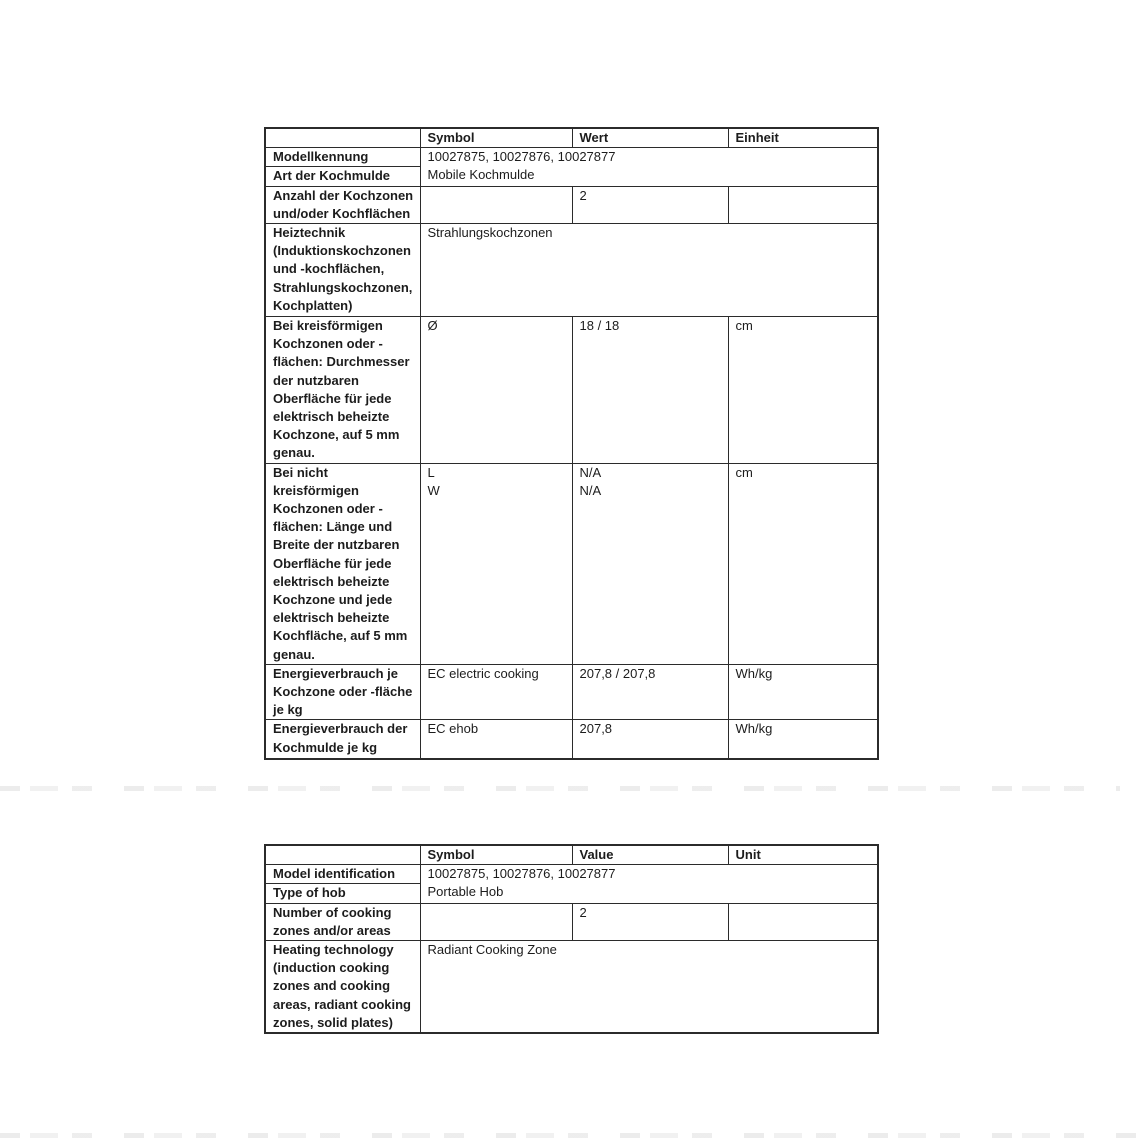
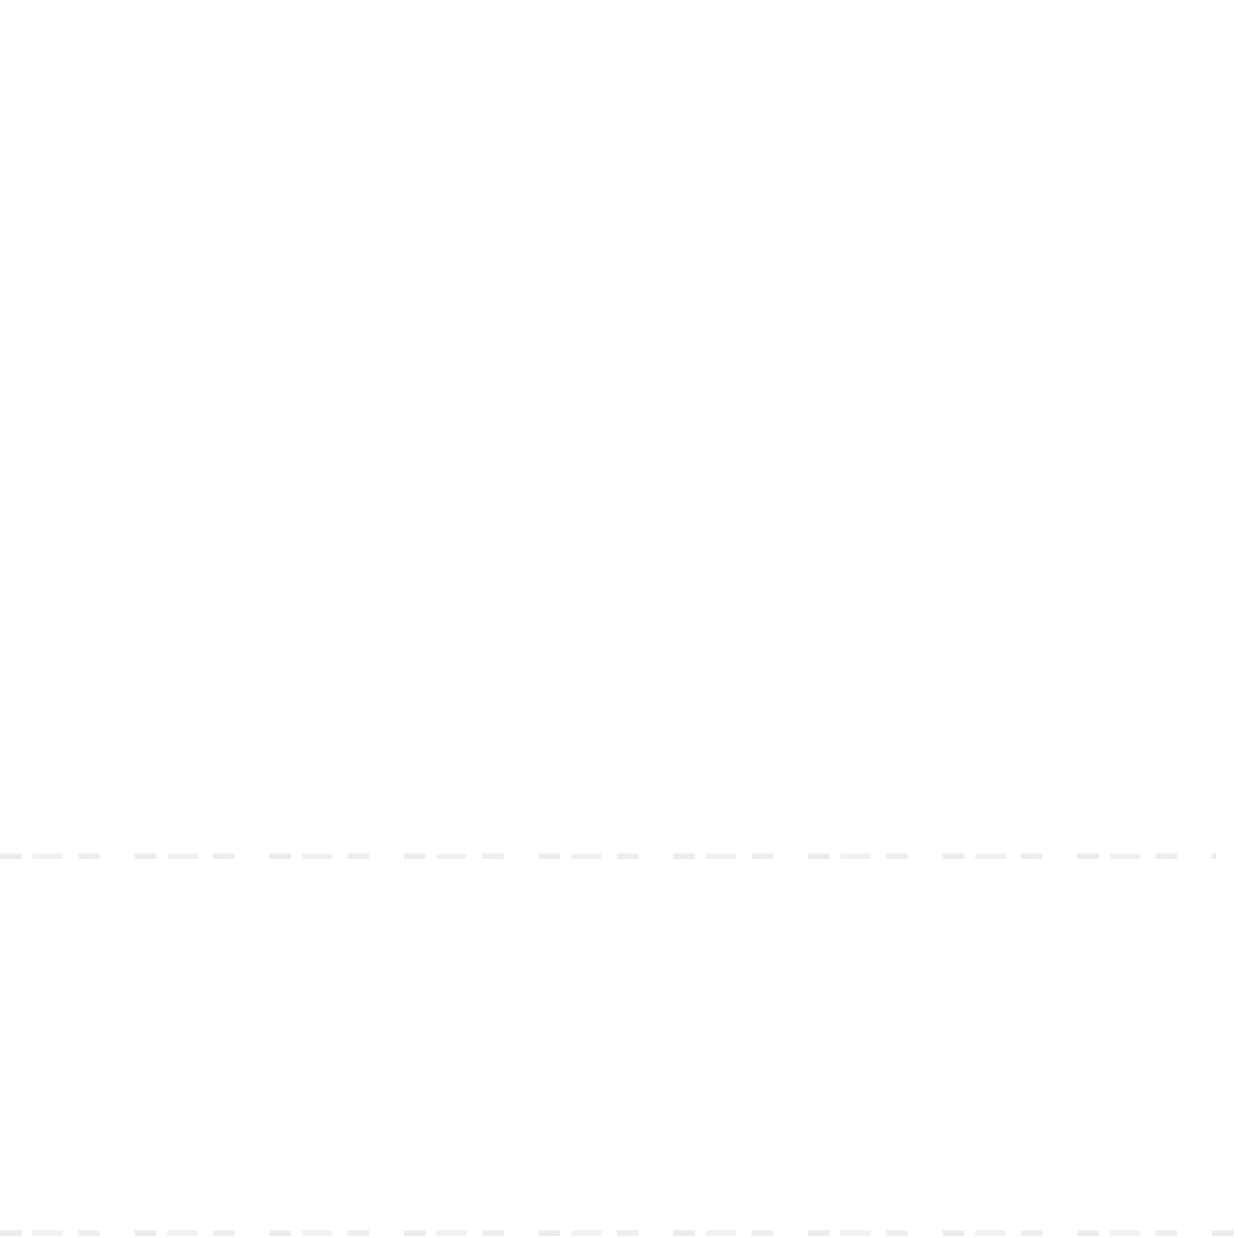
- 	Symbol	Wert	Einheit
- Modellkennung	10027875, 10027876, 10027877 Mobile Kochmulde
- Art der Kochmulde
- Anzahl der Kochzonen und/oder Kochflächen		2
- Heiztechnik (Induktionskochzonen und -kochflächen, Strahlungskochzonen, Kochplatten)	Strahlungskochzonen
- Bei kreisförmigen Kochzonen oder -flächen: Durchmesser der nutzbaren Oberfläche für jede elektrisch beheizte Kochzone, auf 5 mm genau.	Ø	18 / 18	cm
- Bei nicht kreisförmigen Kochzonen oder -flächen: Länge und Breite der nutzbaren Oberfläche für jede elektrisch beheizte Kochzone und jede elektrisch beheizte Kochfläche, auf 5 mm genau.	L W	N/A N/A	cm
- Energieverbrauch je Kochzone oder -fläche je kg	EC electric cooking	207,8 / 207,8	Wh/kg
- Energieverbrauch der Kochmulde je kg	EC ehob	207,8	Wh/kg
- 	Symbol	Value	Unit
- Model identification	10027875, 10027876, 10027877 Portable Hob
- Type of hob
- Number of cooking zones and/or areas		2
- Heating technology (induction cooking zones and cooking areas, radiant cooking zones, solid plates)	Radiant Cooking Zone
